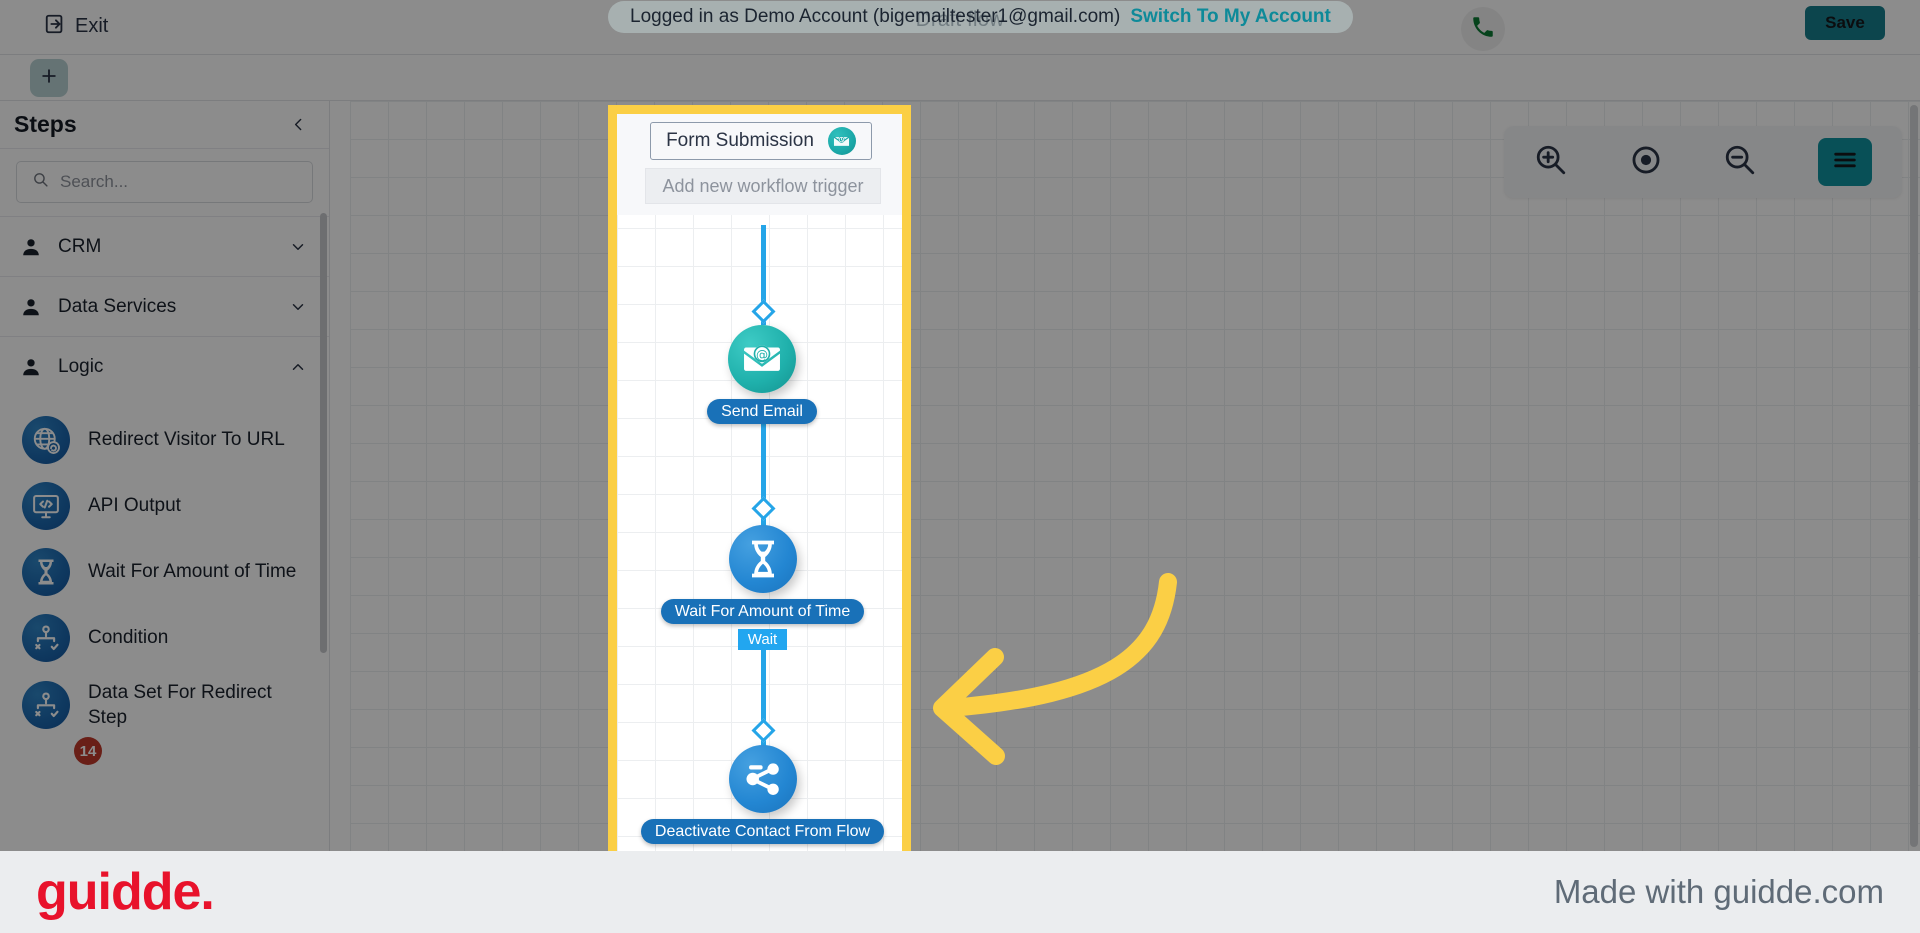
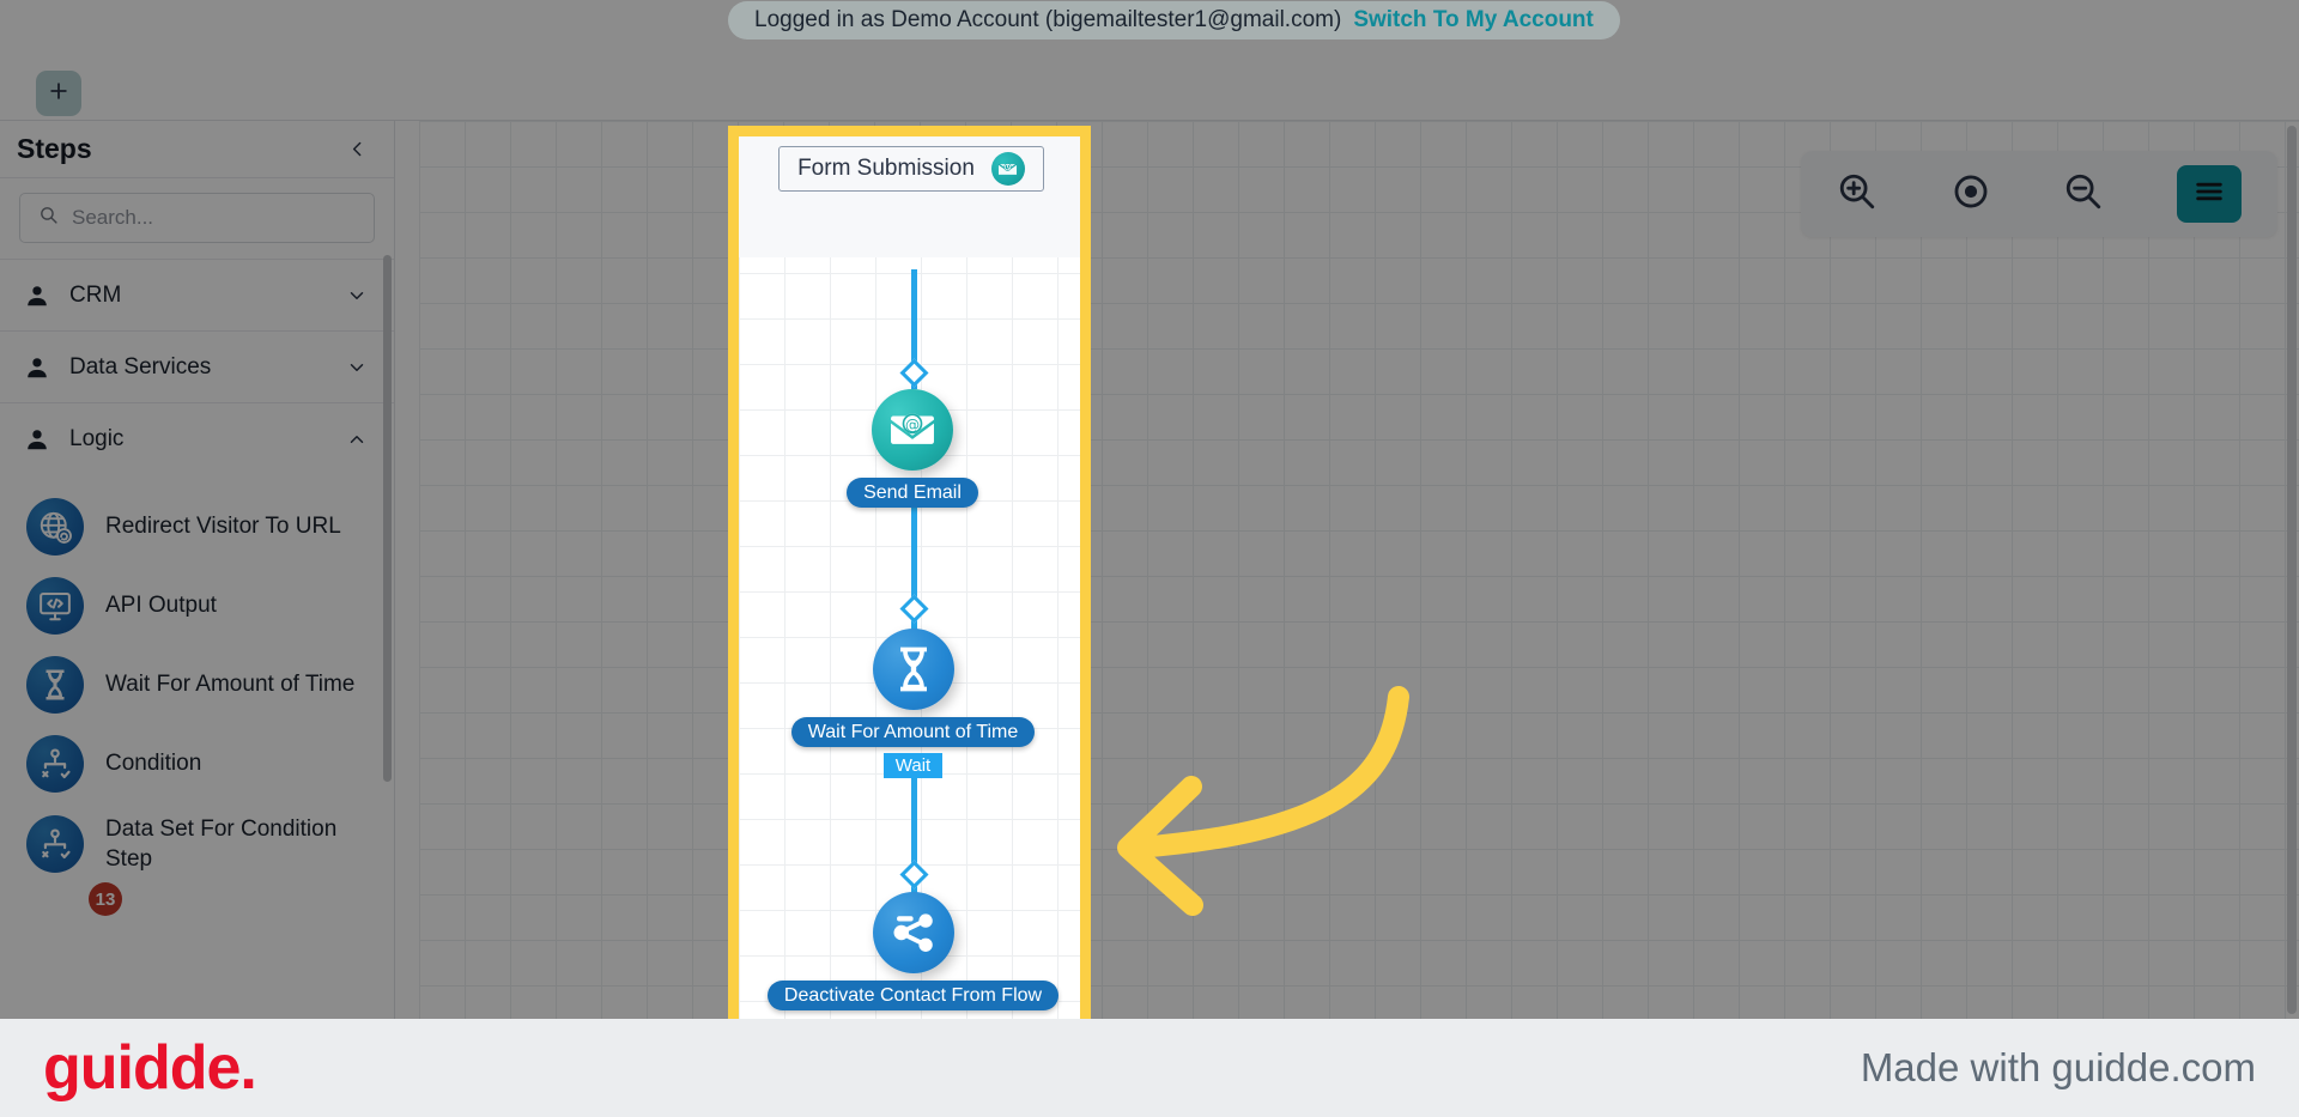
- Exit
- Draft flow
- Save
  Steps
  Search...
  CRM
  Data Services
  Logic
  Redirect Visitor To URL
  API Output
  Wait For Amount of Time
  Condition
- 14
+ 13
- Data Set For Redirect Step
+ Data Set For Condition Step
  Form Submission
- Add new workflow trigger
  @
  Send Email
  Wait For Amount of Time
  Wait
  Deactivate Contact From Flow
  Logged in as Demo Account (bigemailtester1@gmail.com)
  Switch To My Account
  guidde.
  Made with guidde.com
